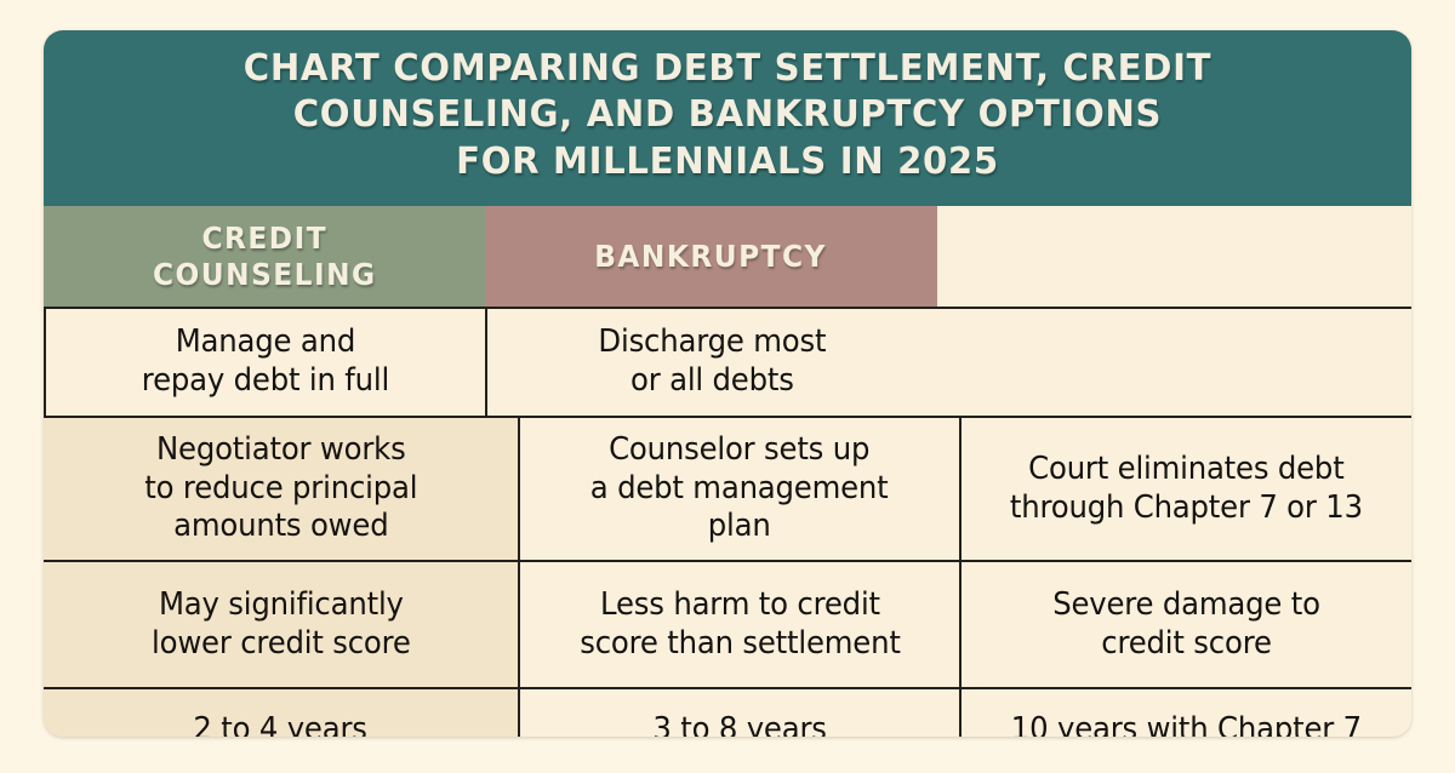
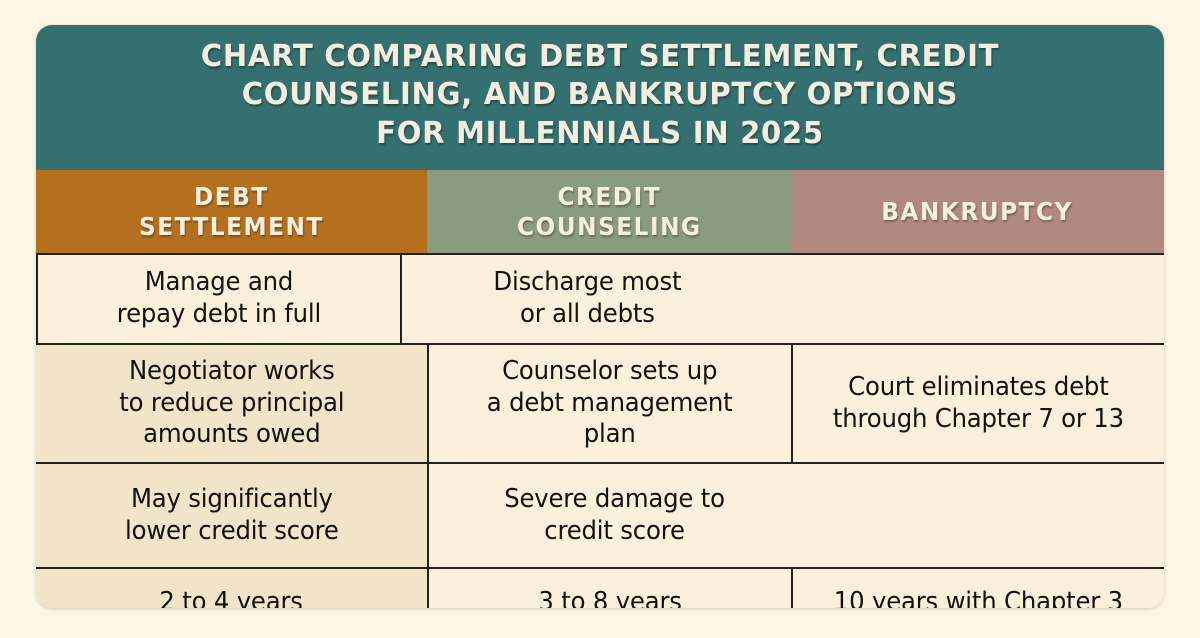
  CHART COMPARING DEBT SETTLEMENT, CREDIT
  COUNSELING, AND BANKRUPTCY OPTIONS
  FOR MILLENNIALS IN 2025
+ DEBT
+ SETTLEMENT
  CREDIT
  COUNSELING
  BANKRUPTCY
  Manage and
  repay debt in full
  Discharge most
  or all debts
  Negotiator works
  to reduce principal
  amounts owed
  Counselor sets up
  a debt management
  plan
  Court eliminates debt
  through Chapter 7 or 13
  May significantly
  lower credit score
- Less harm to credit
- score than settlement
  Severe damage to
  credit score
  2 to 4 years
  3 to 8 years
- 10 years with Chapter 7
+ 10 years with Chapter 3
